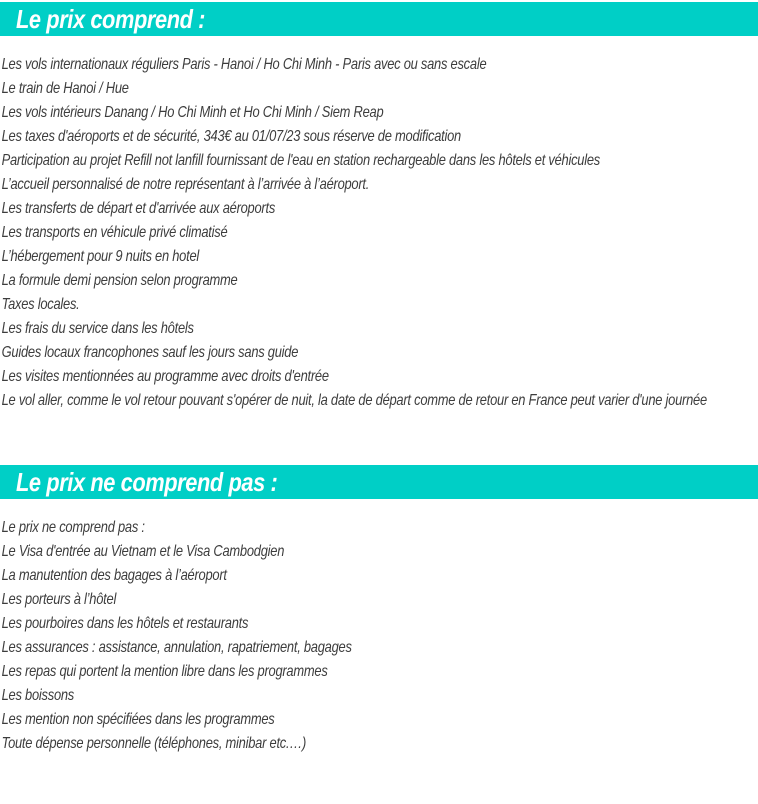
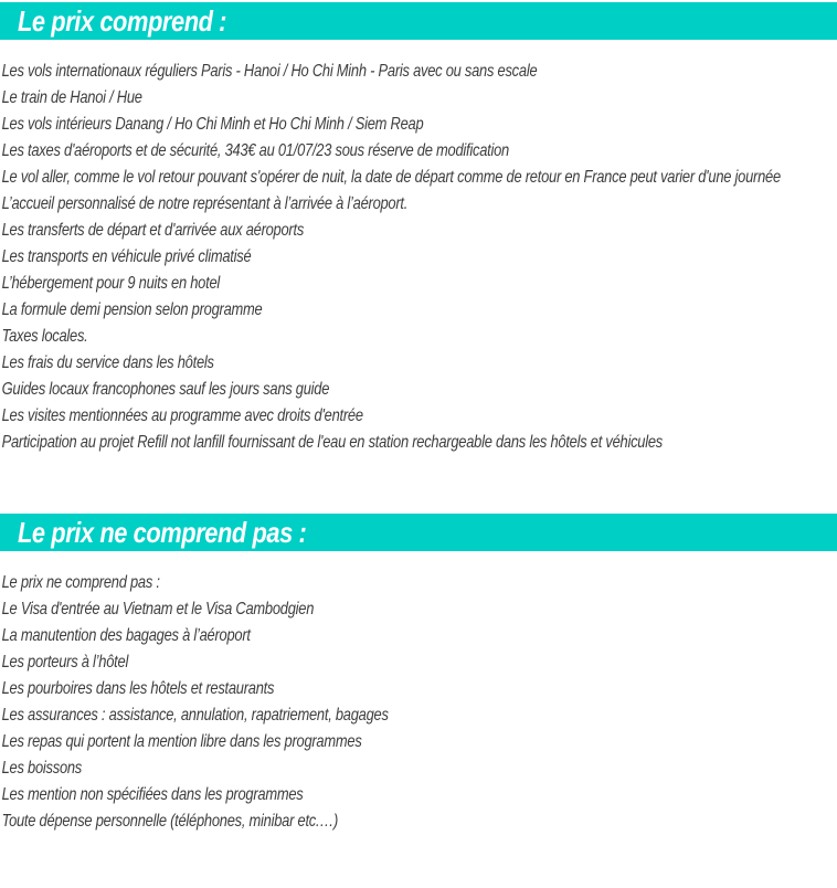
  Le prix comprend :
  Les vols internationaux réguliers Paris - Hanoi / Ho Chi Minh - Paris avec ou sans escale
  Le train de Hanoi / Hue
  Les vols intérieurs Danang / Ho Chi Minh et Ho Chi Minh / Siem Reap
  Les taxes d'aéroports et de sécurité, 343€ au 01/07/23 sous réserve de modification
- Participation au projet Refill not lanfill fournissant de l'eau en station rechargeable dans les hôtels et véhicules
+ Le vol aller, comme le vol retour pouvant s'opérer de nuit, la date de départ comme de retour en France peut varier d'une journée
  L’accueil personnalisé de notre représentant à l’arrivée à l’aéroport.
  Les transferts de départ et d'arrivée aux aéroports
  Les transports en véhicule privé climatisé
  L’hébergement pour 9 nuits en hotel
  La formule demi pension selon programme
  Taxes locales.
  Les frais du service dans les hôtels
  Guides locaux francophones sauf les jours sans guide
  Les visites mentionnées au programme avec droits d'entrée
- Le vol aller, comme le vol retour pouvant s'opérer de nuit, la date de départ comme de retour en France peut varier d'une journée
+ Participation au projet Refill not lanfill fournissant de l'eau en station rechargeable dans les hôtels et véhicules
  Le prix ne comprend pas :
  Le prix ne comprend pas :
  Le Visa d'entrée au Vietnam et le Visa Cambodgien
  La manutention des bagages à l’aéroport
  Les porteurs à l’hôtel
  Les pourboires dans les hôtels et restaurants
  Les assurances : assistance, annulation, rapatriement, bagages
  Les repas qui portent la mention libre dans les programmes
  Les boissons
  Les mention non spécifiées dans les programmes
  Toute dépense personnelle (téléphones, minibar etc.…)
